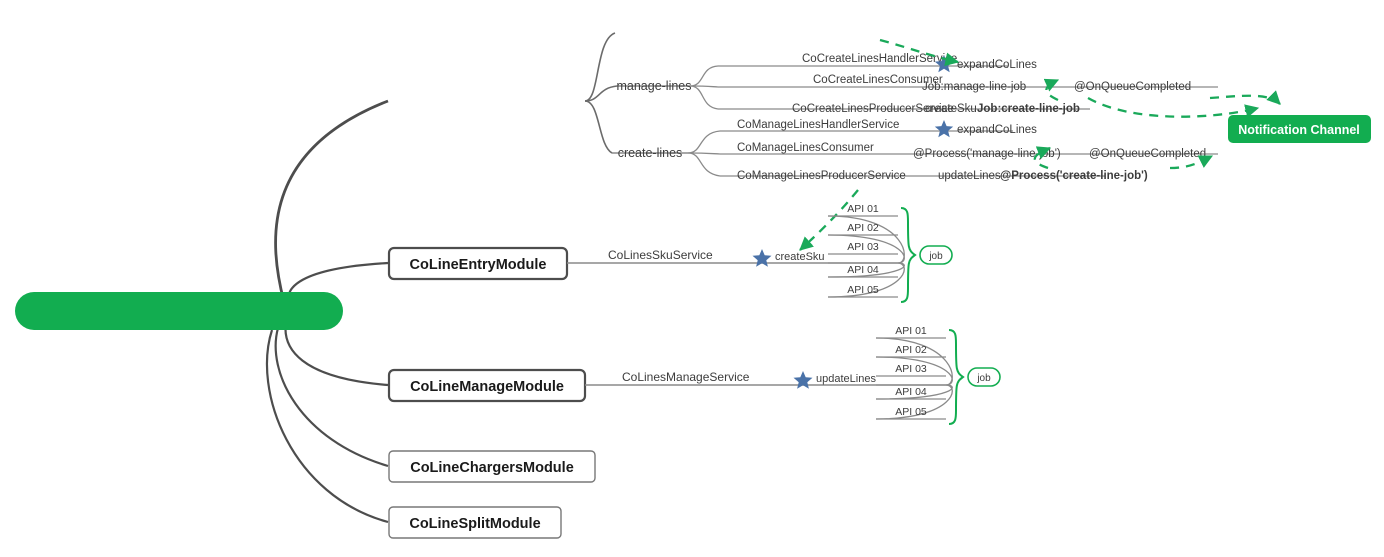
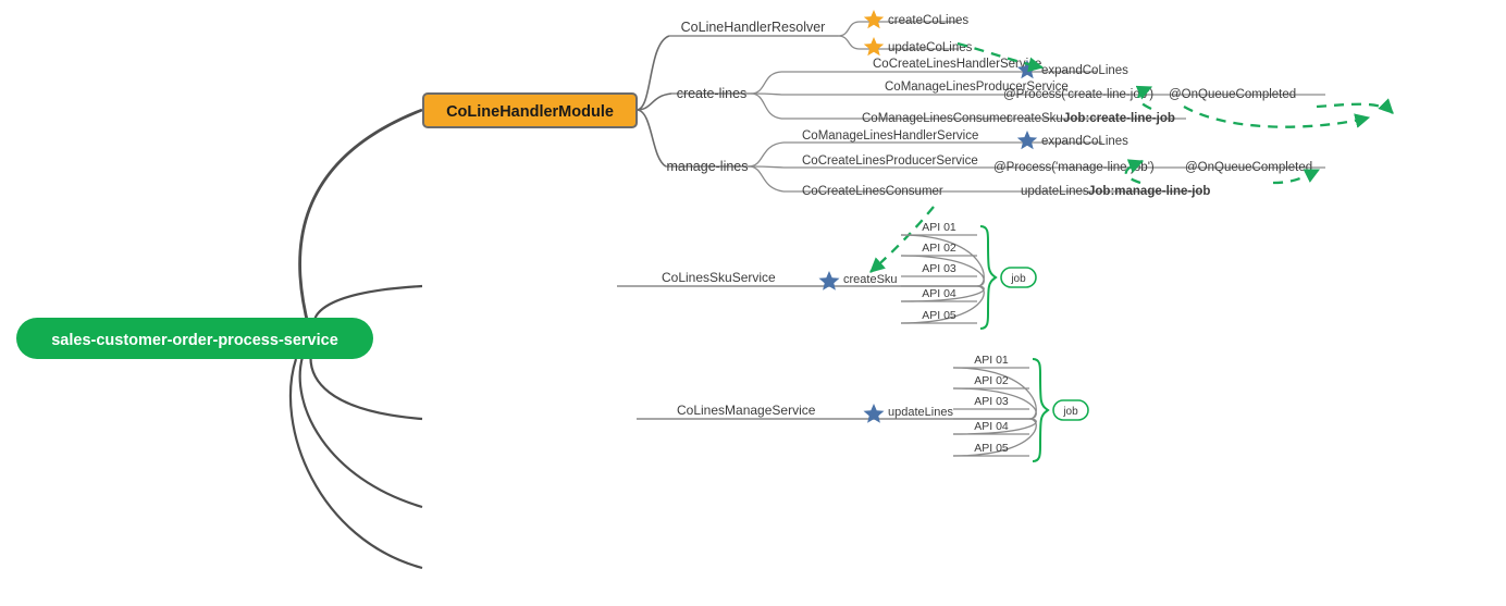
+ sales-customer-order-process-service
+ CoLineHandlerModule
+ CoLineHandlerResolver
+ createCoLines
+ updateCoLines
- manage-lines
+ create-lines
  CoCreateLinesHandlerServe
  expandCoLines
- CoCreateLinesConsumer
+ CoManageLinesProducerService
- Job:manage-line-job
+ @Process('create-line-job')
  @OnQueueCompleted
- CoCreateLinesProducerService
+ CoManageLinesConsumer
  createSku
  Job:create-line-job
- create-lines
+ manage-lines
  CoManageLinesHandlerService
  expandCoLines
- CoManageLinesConsumer
+ CoCreateLinesProducerService
  @Process('manage-linejob')
  @OnQueueCompleted
- CoManageLinesProducerService
+ CoCreateLinesConsumer
  updateLines
- @Process('create-line-job')
+ Job:manage-line-job
- Notification Channel
- CoLineEntryModule
  CoLinesSkuService
  createSku
  API 01
  API 02
  API 03
  API 04
  API 05
  job
- CoLineManageModule
  CoLinesManageService
  updateLines
  API 01
  API 02
  API 03
  API 04
  API 05
  job
- CoLineChargersModule
- CoLineSplitModule
